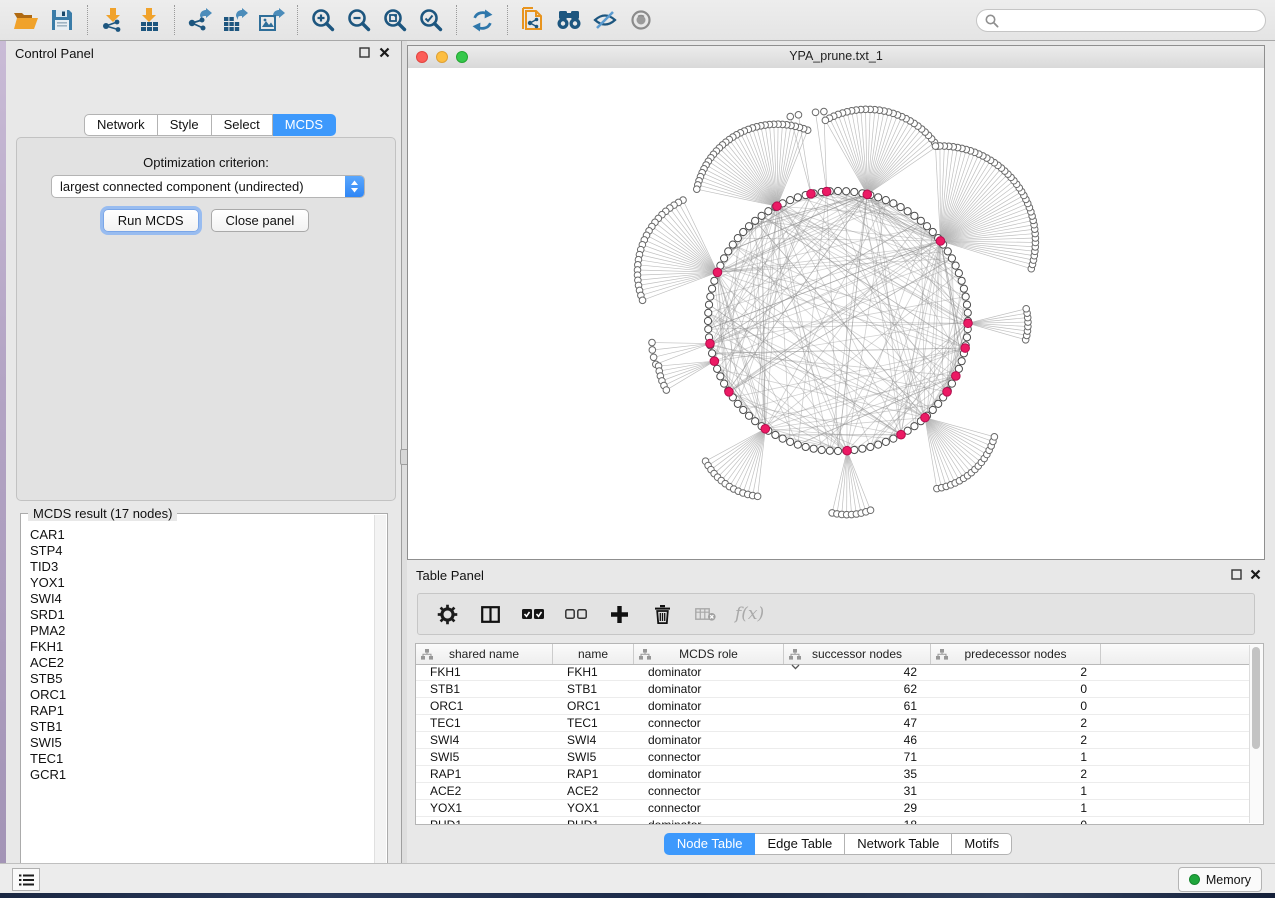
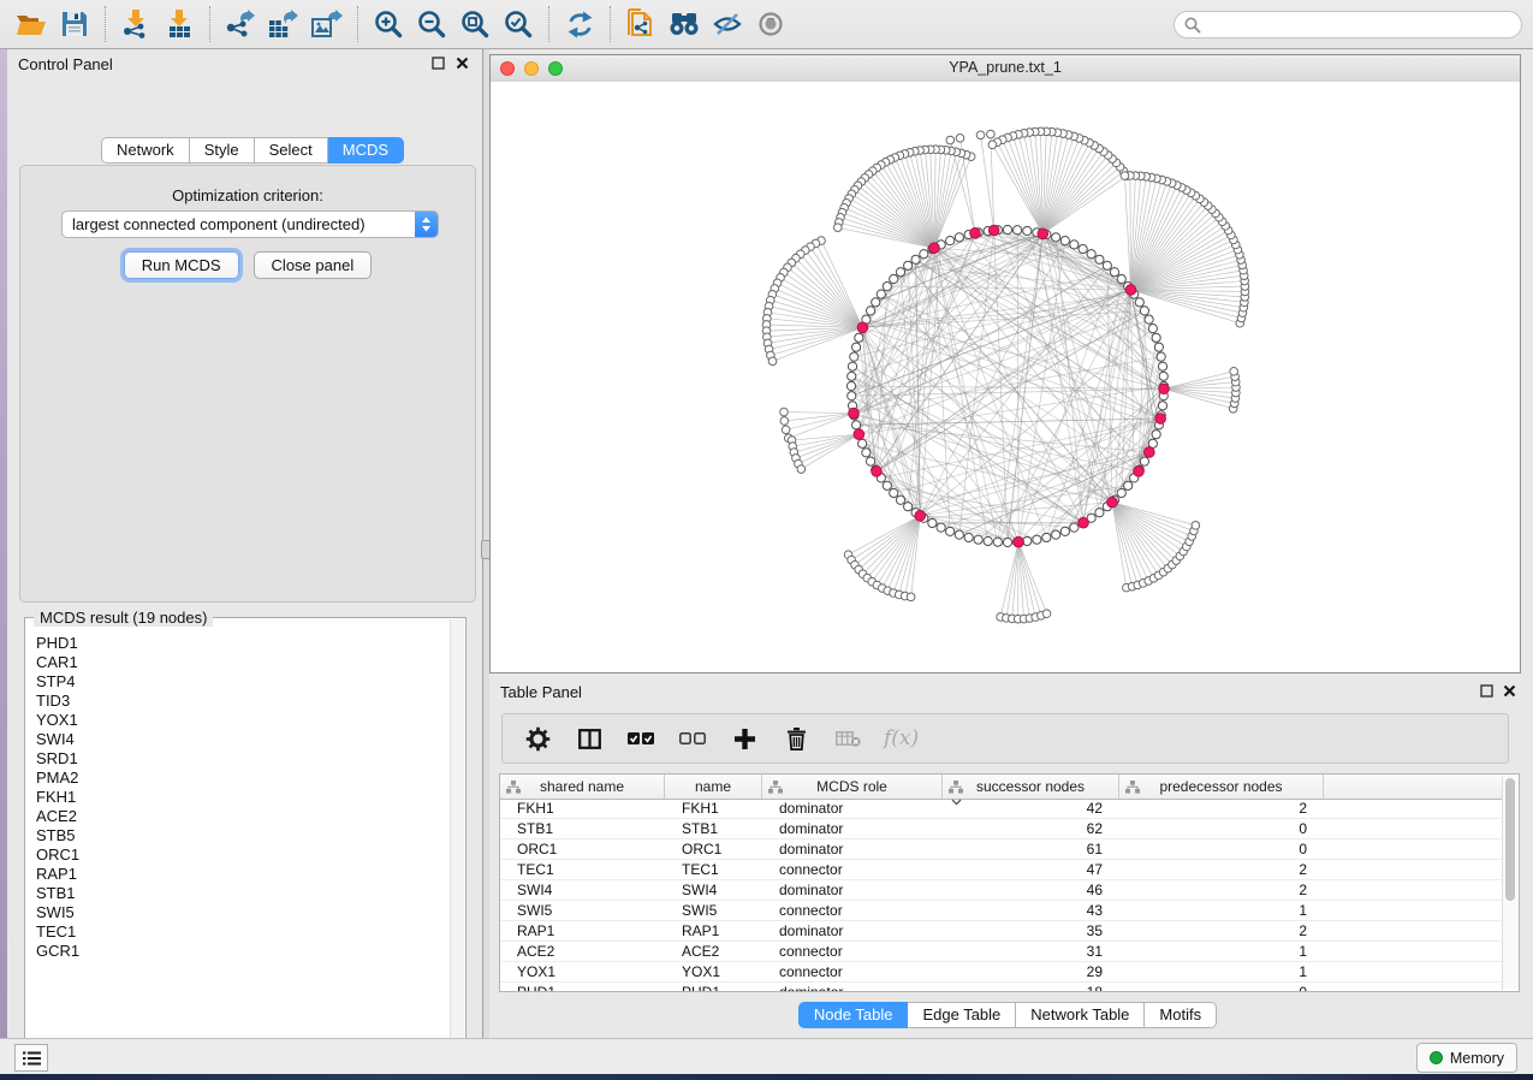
  Control Panel
  Network
  Style
  Select
  MCDS
  Optimization criterion:
  largest connected component (undirected)
  Run MCDS
  Close panel
- MCDS result (17 nodes)
+ MCDS result (19 nodes)
+ PHD1
  CAR1
  STP4
  TID3
  YOX1
  SWI4
  SRD1
  PMA2
  FKH1
  ACE2
  STB5
  ORC1
  RAP1
  STB1
  SWI5
  TEC1
  GCR1
  YPA_prune.txt_1
  Table Panel
  f(x)
  shared name
  name
  MCDS role
  successor nodes
  predecessor nodes
  FKH1
  FKH1
  dominator
  42
  2
  STB1
  STB1
  dominator
  62
  0
  ORC1
  ORC1
  dominator
  61
  0
  TEC1
  TEC1
  connector
  47
  2
  SWI4
  SWI4
  dominator
  46
  2
  SWI5
  SWI5
  connector
- 71
+ 43
  1
  RAP1
  RAP1
  dominator
  35
  2
  ACE2
  ACE2
  connector
  31
  1
  YOX1
  YOX1
  connector
  29
  1
  Node Table
  Edge Table
  Network Table
  Motifs
  Memory
